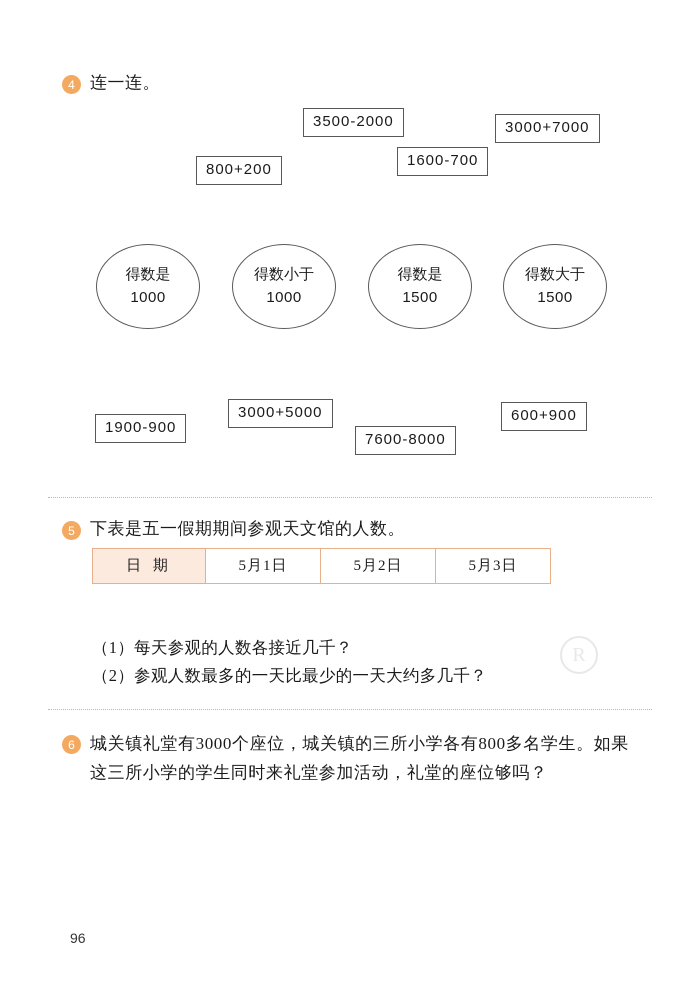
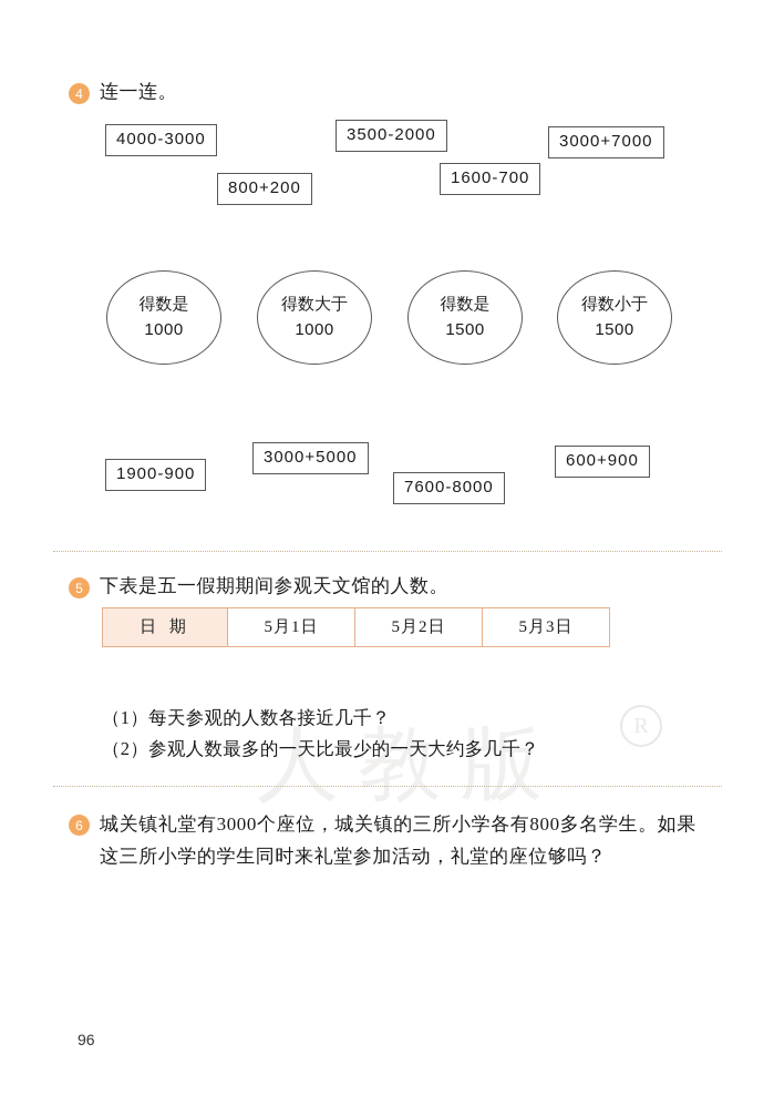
+ 人教版
  R
  4
  连一连。
+ 4000-3000
  3500-2000
  3000+7000
  800+200
  1600-700
  得数是
  1000
- 得数小于
+ 得数大于
  1000
  得数是
  1500
- 得数大于
+ 得数小于
  1500
  1900-900
  3000+5000
  600+900
  7600-8000
  5
  下表是五一假期期间参观天文馆的人数。
  日 期	5月1日	5月2日	5月3日
  （1）每天参观的人数各接近几千？
  （2）参观人数最多的一天比最少的一天大约多几千？
  6
  城关镇礼堂有3000个座位，城关镇的三所小学各有800多名学生。如果这三所小学的学生同时来礼堂参加活动，礼堂的座位够吗？
  96
